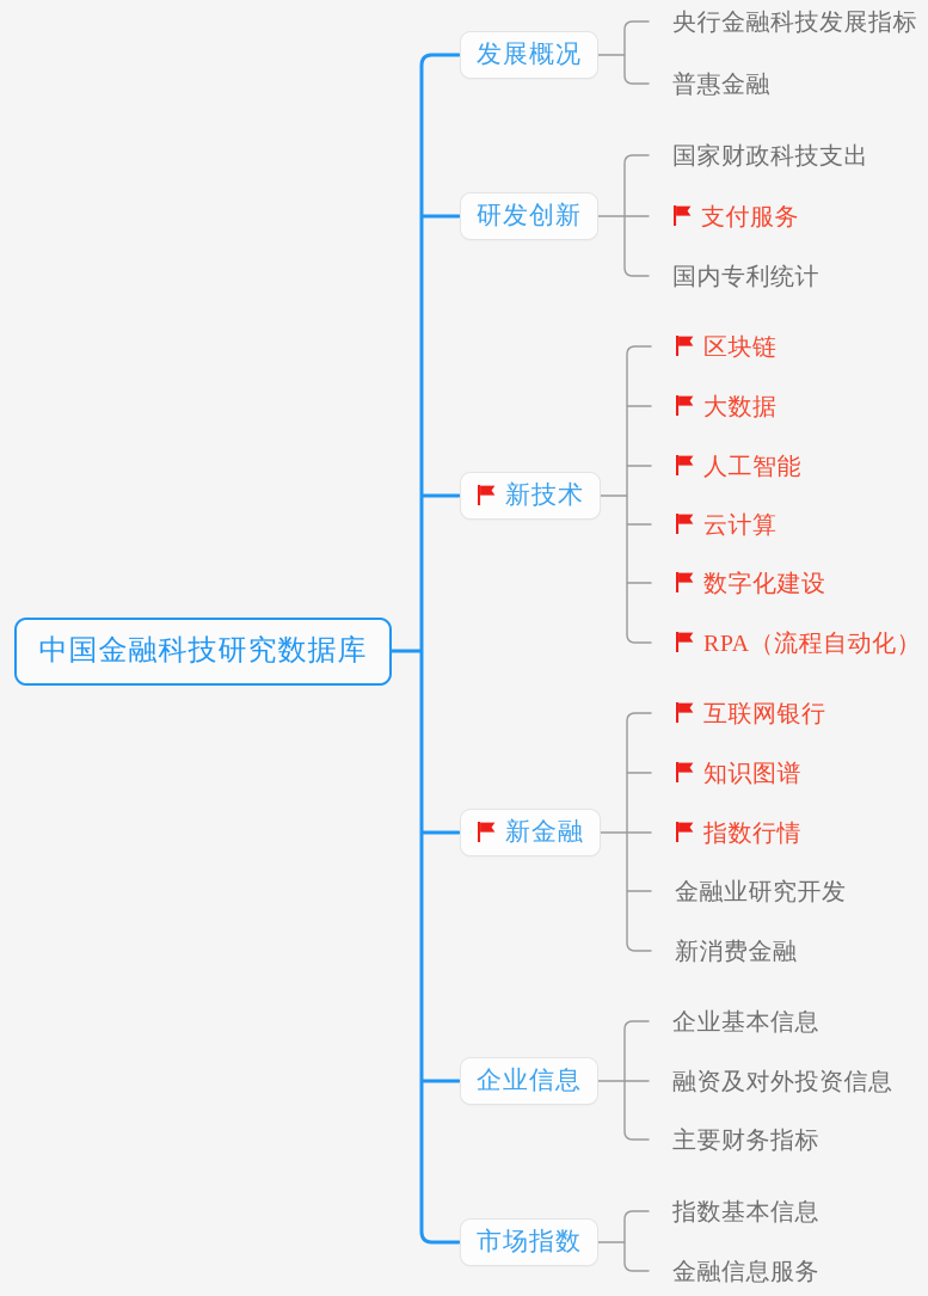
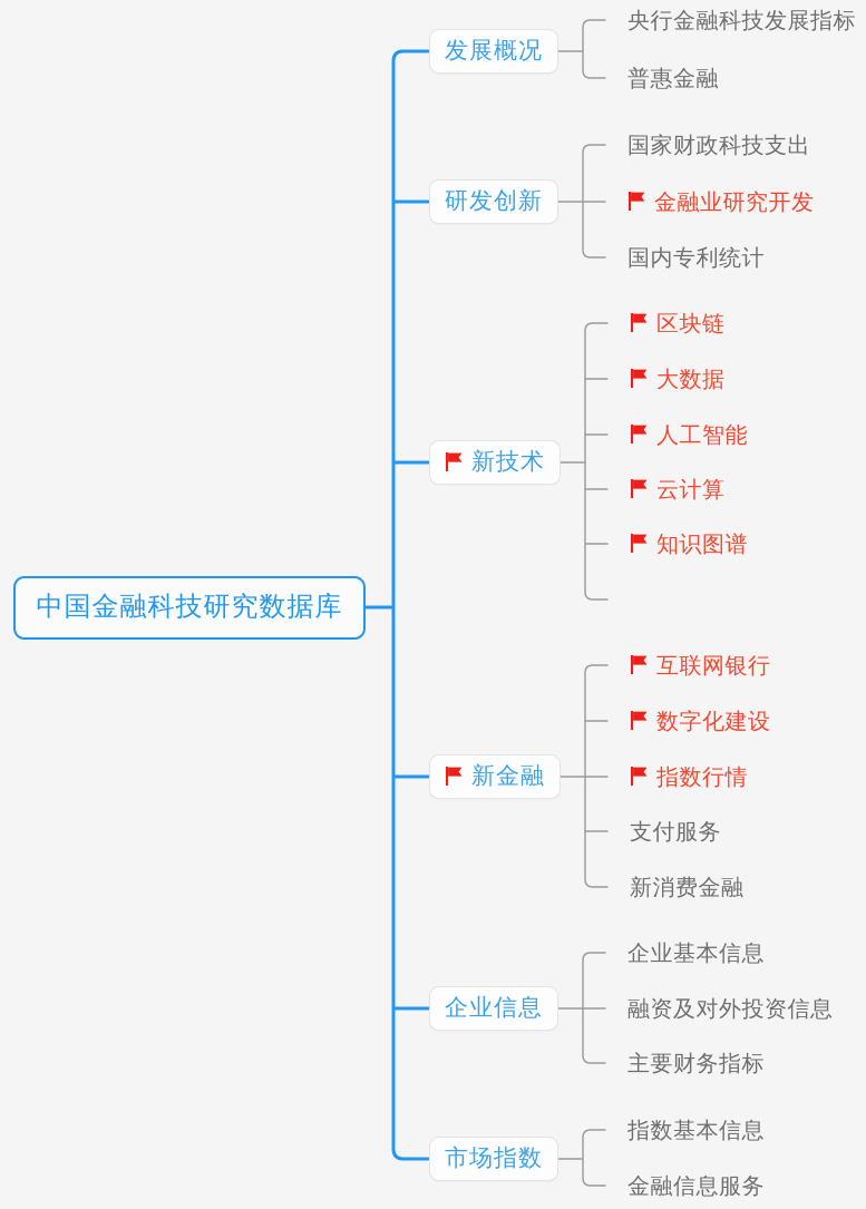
  中国金融科技研究数据库
  发展概况
  央行金融科技发展指标
  普惠金融
  研发创新
  国家财政科技支出
- 支付服务
+ 金融业研究开发
  国内专利统计
  新技术
  区块链
  大数据
  人工智能
  云计算
- 数字化建设
+ 知识图谱
- RPA（流程自动化）
  新金融
  互联网银行
- 知识图谱
+ 数字化建设
  指数行情
- 金融业研究开发
+ 支付服务
  新消费金融
  企业信息
  企业基本信息
  融资及对外投资信息
  主要财务指标
  市场指数
  指数基本信息
  金融信息服务
